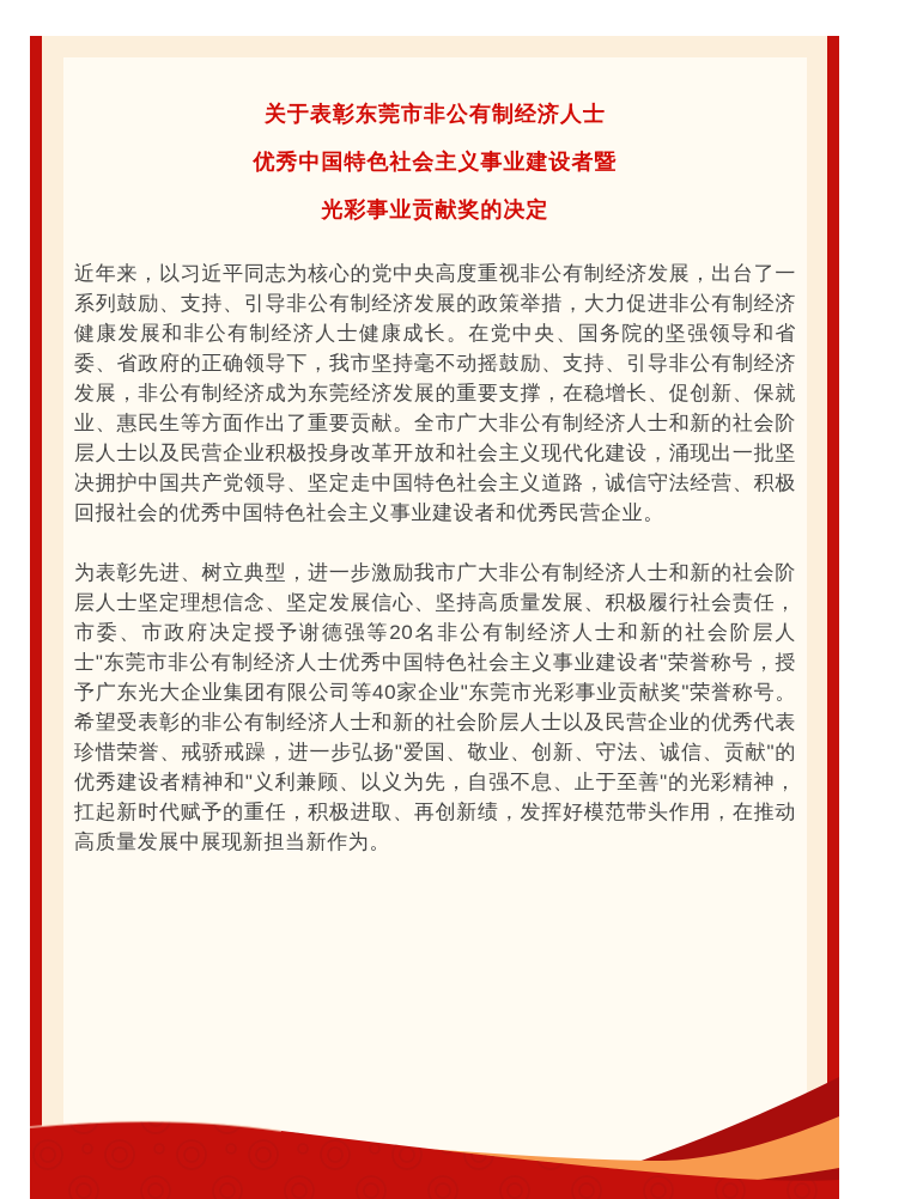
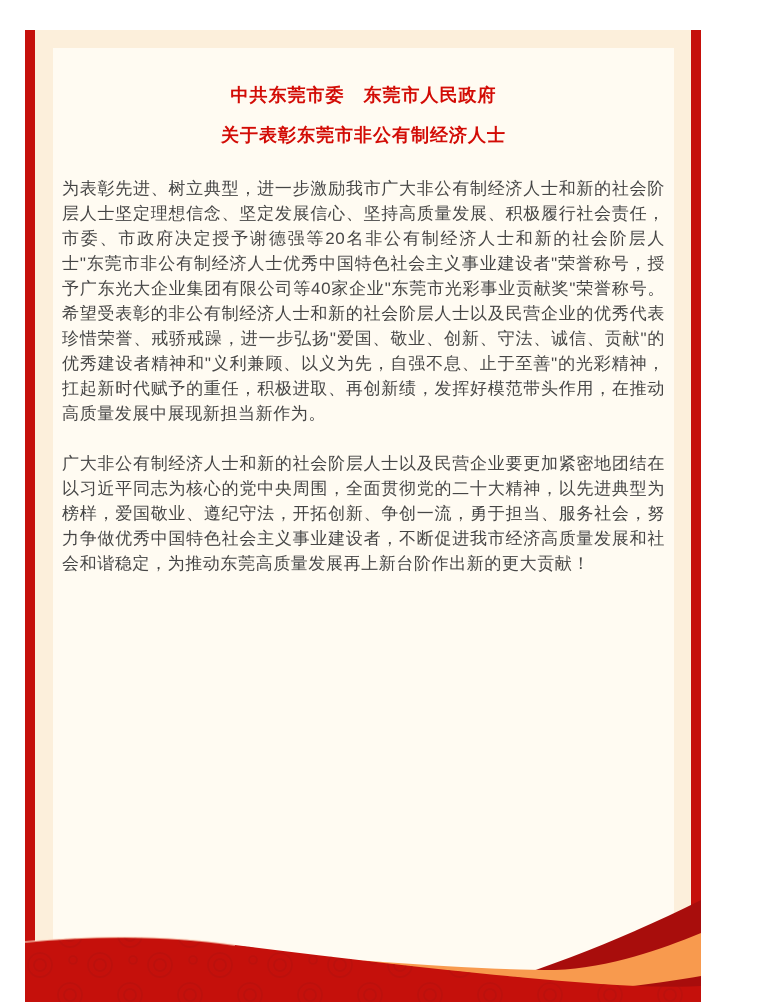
+ 中共东莞市委 东莞市人民政府
  关于表彰东莞市非公有制经济人士
- 优秀中国特色社会主义事业建设者暨
- 光彩事业贡献奖的决定
- 近年来，以习近平同志为核心的党中央高度重视非公有制经济发展，出台了一系列鼓励、支持、引导非公有制经济发展的政策举措，大力促进非公有制经济健康发展和非公有制经济人士健康成长。在党中央、国务院的坚强领导和省委、省政府的正确领导下，我市坚持毫不动摇鼓励、支持、引导非公有制经济发展，非公有制经济成为东莞经济发展的重要支撑，在稳增长、促创新、保就业、惠民生等方面作出了重要贡献。全市广大非公有制经济人士和新的社会阶层人士以及民营企业积极投身改革开放和社会主义现代化建设，涌现出一批坚决拥护中国共产党领导、坚定走中国特色社会主义道路，诚信守法经营、积极回报社会的优秀中国特色社会主义事业建设者和优秀民营企业。
  为表彰先进、树立典型，进一步激励我市广大非公有制经济人士和新的社会阶层人士坚定理想信念、坚定发展信心、坚持高质量发展、积极履行社会责任，市委、市政府决定授予谢德强等20名非公有制经济人士和新的社会阶层人士"东莞市非公有制经济人士优秀中国特色社会主义事业建设者"荣誉称号，授予广东光大企业集团有限公司等40家企业"东莞市光彩事业贡献奖"荣誉称号。希望受表彰的非公有制经济人士和新的社会阶层人士以及民营企业的优秀代表珍惜荣誉、戒骄戒躁，进一步弘扬"爱国、敬业、创新、守法、诚信、贡献"的优秀建设者精神和"义利兼顾、以义为先，自强不息、止于至善"的光彩精神，扛起新时代赋予的重任，积极进取、再创新绩，发挥好模范带头作用，在推动高质量发展中展现新担当新作为。
+ 广大非公有制经济人士和新的社会阶层人士以及民营企业要更加紧密地团结在以习近平同志为核心的党中央周围，全面贯彻党的二十大精神，以先进典型为榜样，爱国敬业、遵纪守法，开拓创新、争创一流，勇于担当、服务社会，努力争做优秀中国特色社会主义事业建设者，不断促进我市经济高质量发展和社会和谐稳定，为推动东莞高质量发展再上新台阶作出新的更大贡献！
